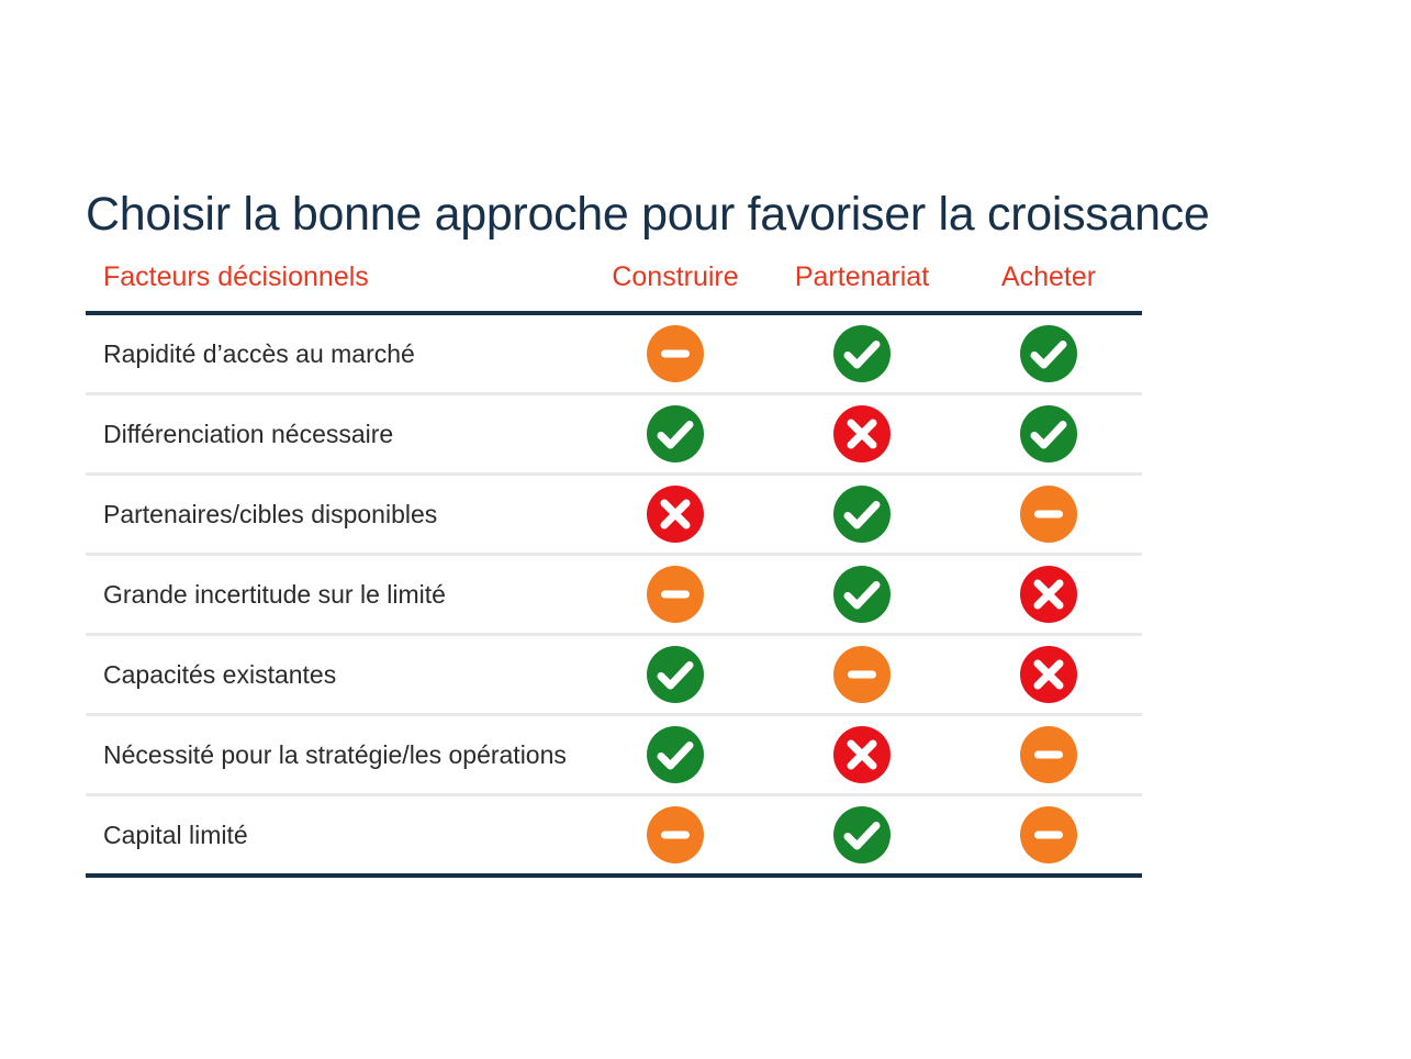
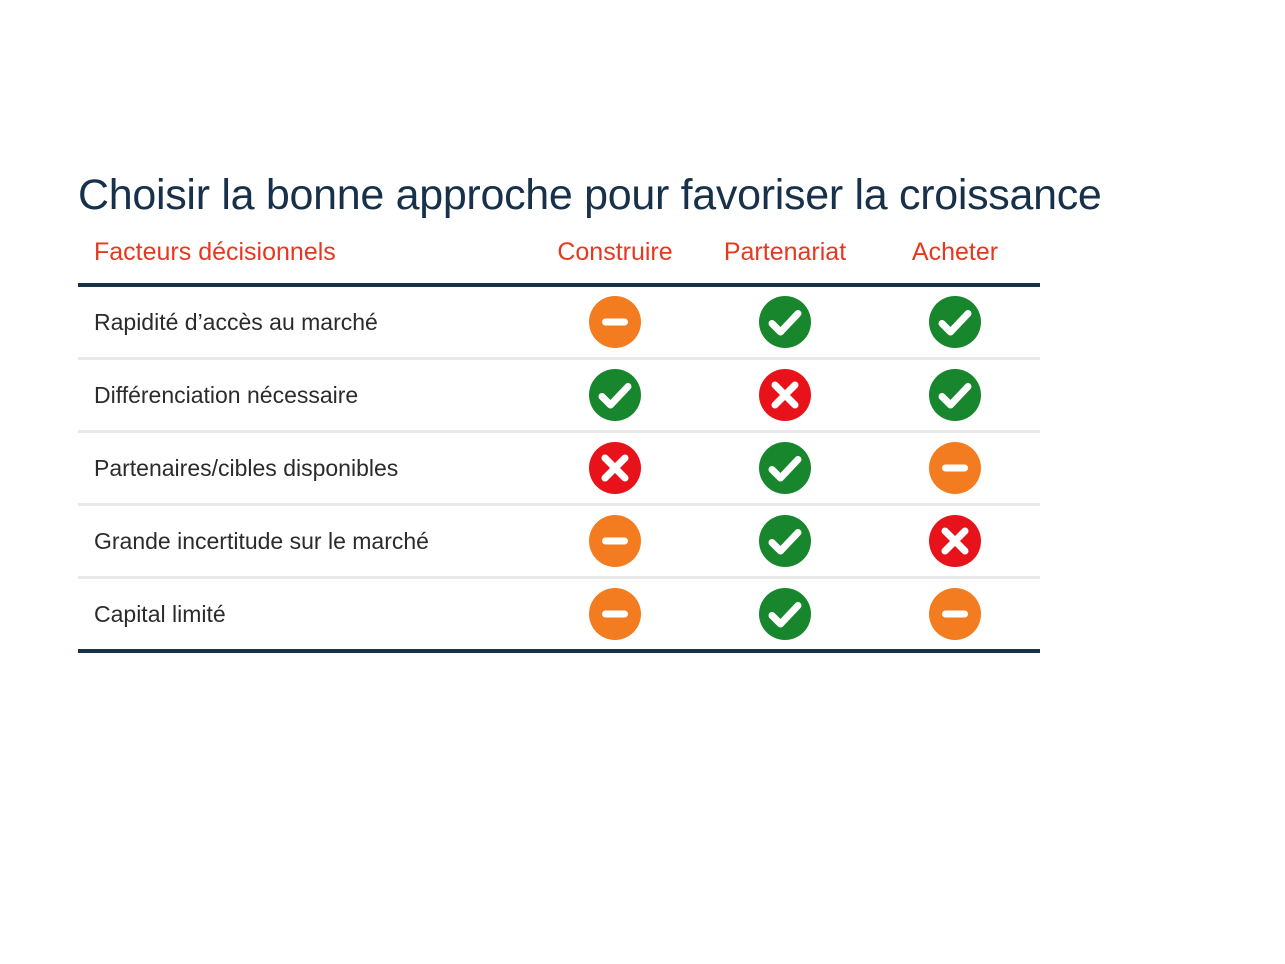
  Choisir la bonne approche pour favoriser la croissance
  Facteurs décisionnels	Construire	Partenariat	Acheter
  Rapidité d’accès au marché
  Différenciation nécessaire
  Partenaires/cibles disponibles
- Grande incertitude sur le limité
+ Grande incertitude sur le marché
- Capacités existantes
- Nécessité pour la stratégie/les opérations
  Capital limité
